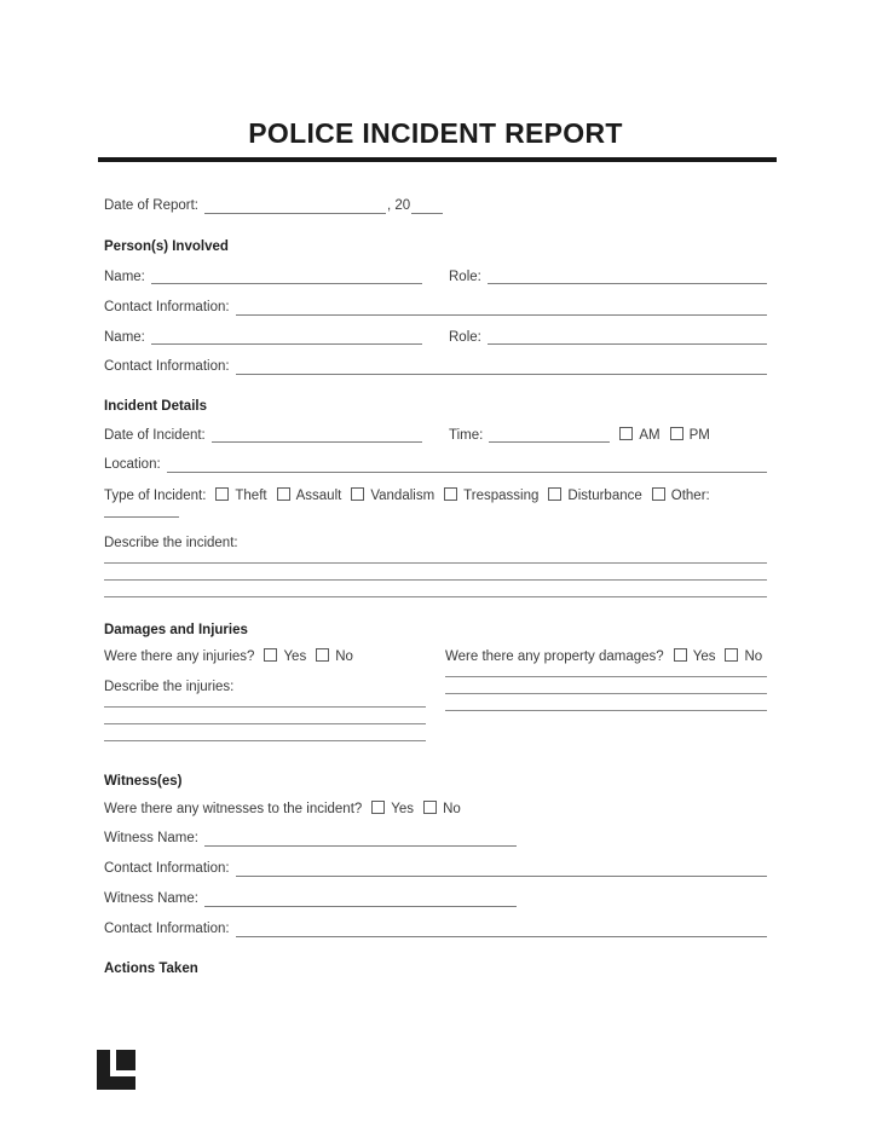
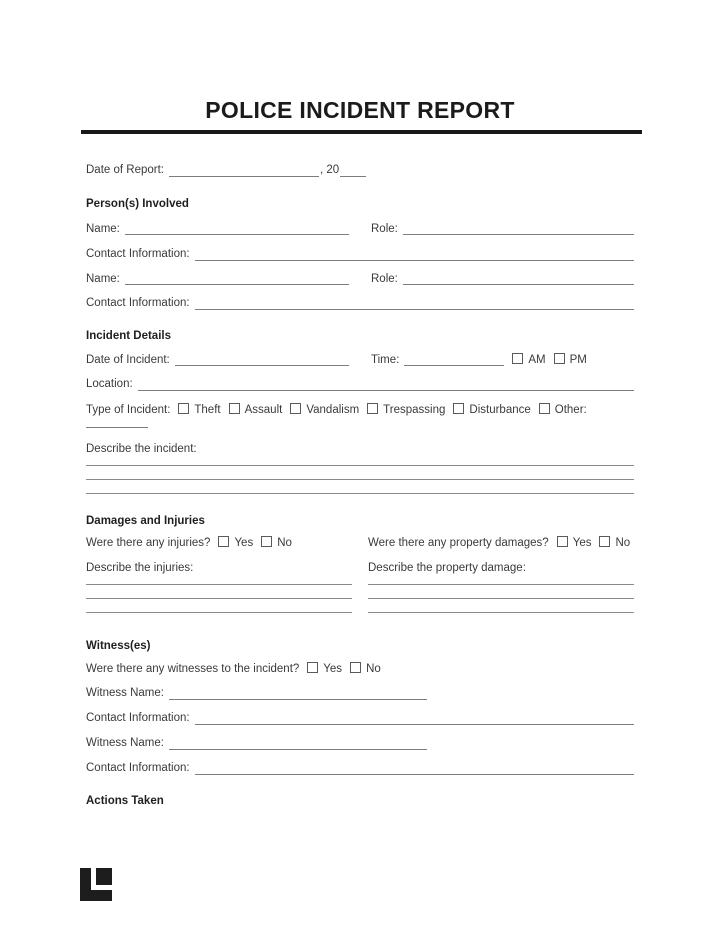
  POLICE INCIDENT REPORT
  Date of Report:
  , 20
  Person(s) Involved
  Name:
  Role:
  Contact Information:
  Name:
  Role:
  Contact Information:
  Incident Details
  Date of Incident:
  Time:
  AM
  PM
  Location:
  Type of Incident:
  Theft
  Assault
  Vandalism
  Trespassing
  Disturbance
  Other:
  Describe the incident:
  Damages and Injuries
  Were there any injuries?
  Yes
  No
  Describe the injuries:
  Were there any property damages?
  Yes
  No
+ Describe the property damage:
  Witness(es)
  Were there any witnesses to the incident?
  Yes
  No
  Witness Name:
  Contact Information:
  Witness Name:
  Contact Information:
  Actions Taken
